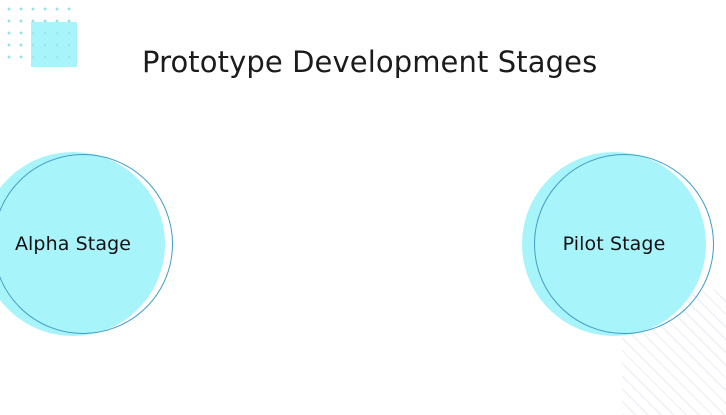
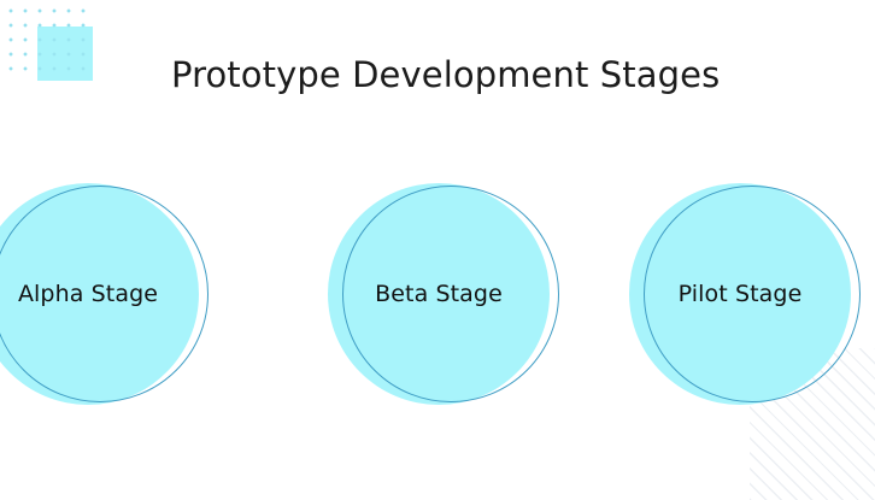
  Prototype Development Stages
  Alpha Stage
+ Beta Stage
  Pilot Stage
